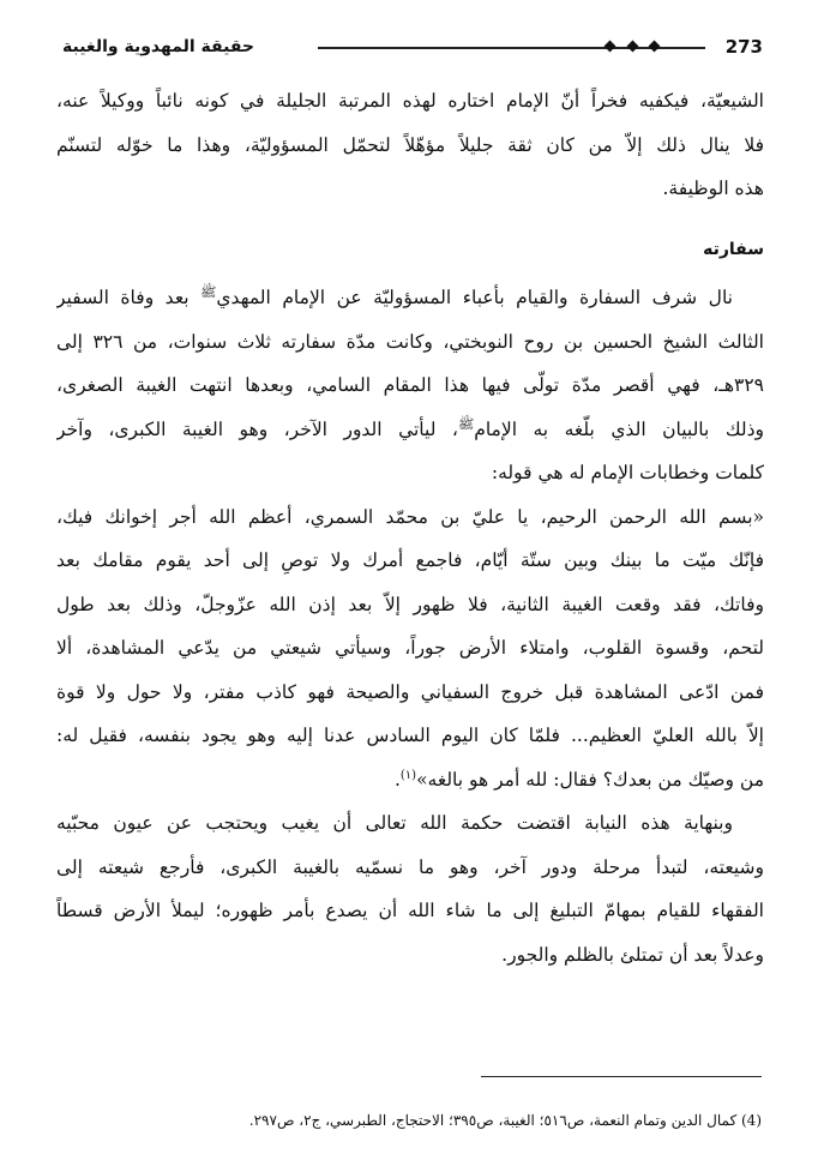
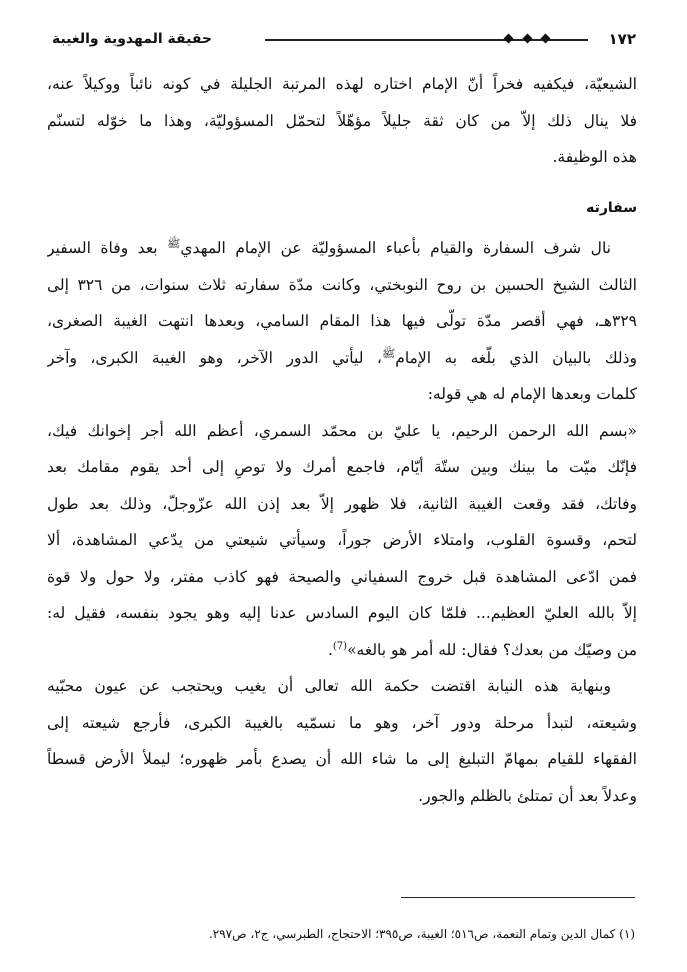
- 273
+ ١٧٢
  حقيقة المهدوية والغيبة
  الشيعيّة، فيكفيه فخراً أنّ الإمام اختاره لهذه المرتبة الجليلة في كونه نائباً ووكيلاً عنه،
  فلا ينال ذلك إلاّ من كان ثقة جليلاً مؤهّلاً لتحمّل المسؤوليّة، وهذا ما خوّله لتسنّم
  هذه الوظيفة.
  سفارته
  نال شرف السفارة والقيام بأعباء المسؤوليّة عن الإمام المهديﷺ بعد وفاة السفير
  الثالث الشيخ الحسين بن روح النوبختي، وكانت مدّة سفارته ثلاث سنوات، من ٣٢٦ إلى
  ٣٢٩هـ، فهي أقصر مدّة تولّى فيها هذا المقام السامي، وبعدها انتهت الغيبة الصغرى،
  وذلك بالبيان الذي بلّغه به الإمامﷺ، ليأتي الدور الآخر، وهو الغيبة الكبرى، وآخر
- كلمات وخطابات الإمام له هي قوله:
+ كلمات وبعدها الإمام له هي قوله:
  «بسم الله الرحمن الرحيم، يا عليّ بن محمّد السمري، أعظم الله أجر إخوانك فيك،
  فإنّك ميّت ما بينك وبين ستّة أيّام، فاجمع أمرك ولا توصِ إلى أحد يقوم مقامك بعد
  وفاتك، فقد وقعت الغيبة الثانية، فلا ظهور إلاّ بعد إذن الله عزّوجلّ، وذلك بعد طول
  لتحم، وقسوة القلوب، وامتلاء الأرض جوراً، وسيأتي شيعتي من يدّعي المشاهدة، ألا
  فمن ادّعى المشاهدة قبل خروج السفياني والصيحة فهو كاذب مفتر، ولا حول ولا قوة
  إلاّ بالله العليّ العظيم... فلمّا كان اليوم السادس عدنا إليه وهو يجود بنفسه، فقيل له:
- من وصيّك من بعدك؟ فقال: لله أمر هو بالغه»(١).
+ من وصيّك من بعدك؟ فقال: لله أمر هو بالغه»(7).
  وبنهاية هذه النيابة اقتضت حكمة الله تعالى أن يغيب ويحتجب عن عيون محبّيه
  وشيعته، لتبدأ مرحلة ودور آخر، وهو ما نسمّيه بالغيبة الكبرى، فأرجع شيعته إلى
  الفقهاء للقيام بمهامّ التبليغ إلى ما شاء الله أن يصدع بأمر ظهوره؛ ليملأ الأرض قسطاً
  وعدلاً بعد أن تمتلئ بالظلم والجور.
- (4) كمال الدين وتمام النعمة، ص٥١٦؛ الغيبة، ص٣٩٥؛ الاحتجاج، الطبرسي، ج٢، ص٢٩٧.
+ (١) كمال الدين وتمام النعمة، ص٥١٦؛ الغيبة، ص٣٩٥؛ الاحتجاج، الطبرسي، ج٢، ص٢٩٧.
